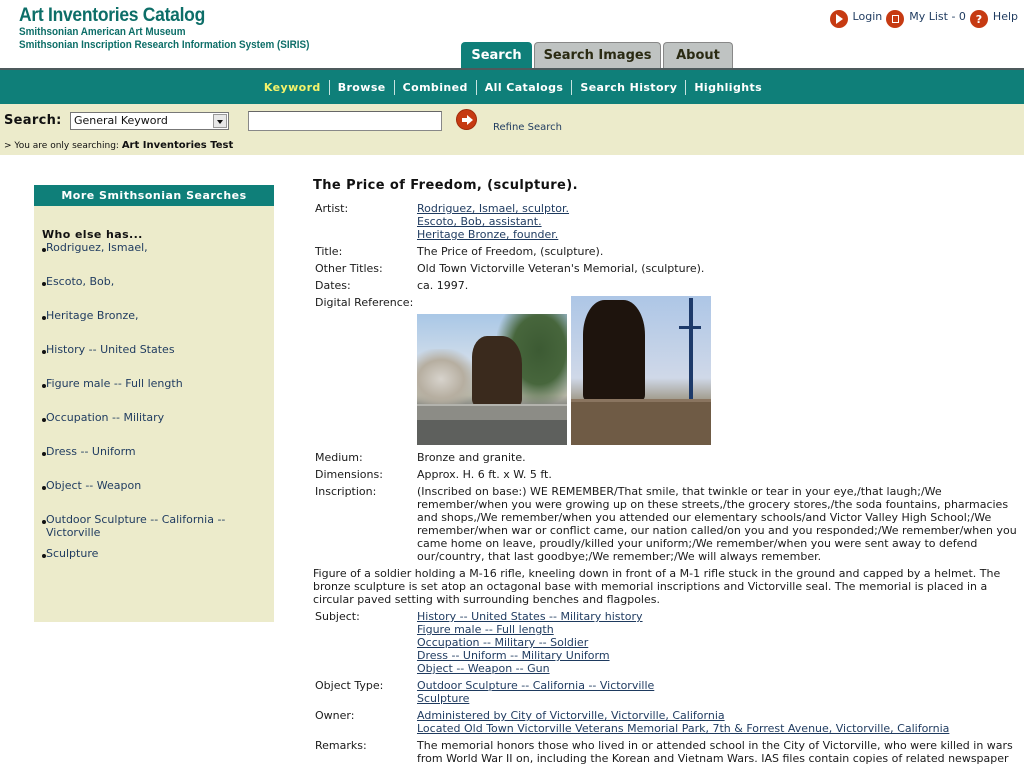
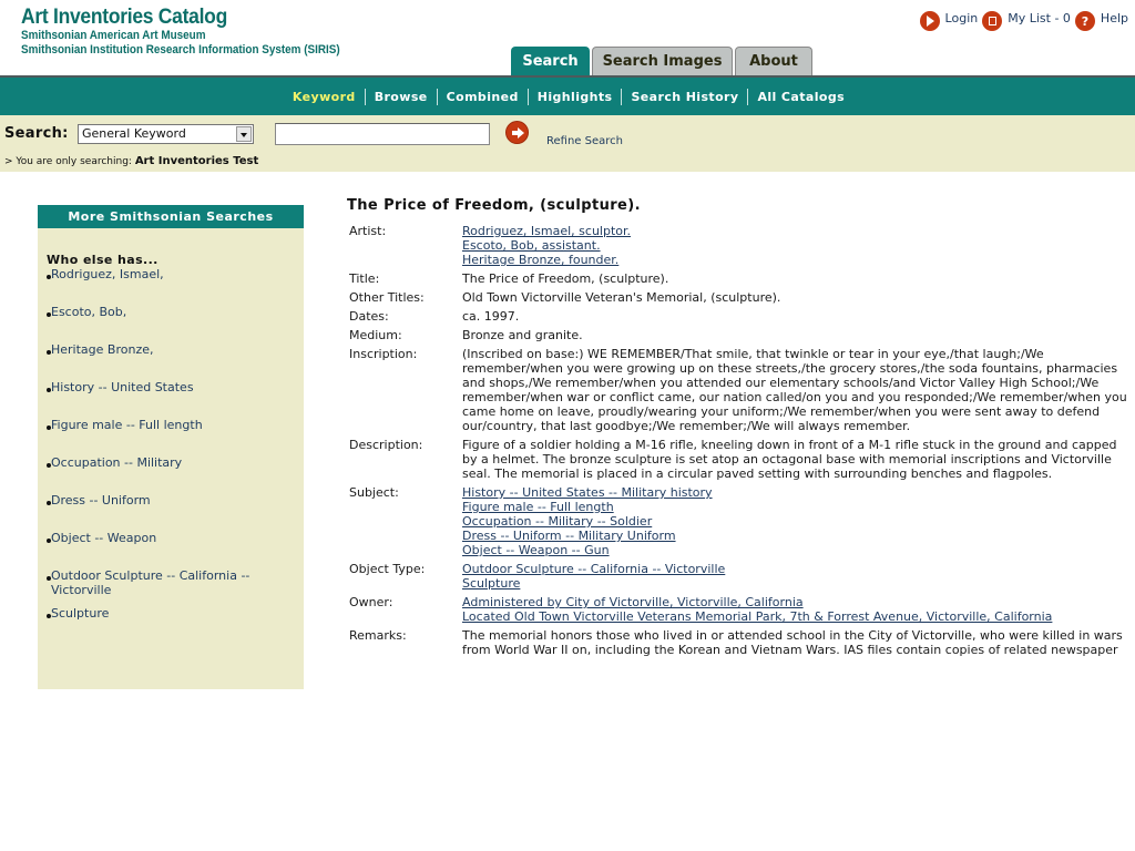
  Art Inventories Catalog
  Smithsonian American Art Museum
- Smithsonian Inscription Research Information System (SIRIS)
+ Smithsonian Institution Research Information System (SIRIS)
  Login
  My List - 0
  ?
  Help
  Search
  Search Images
  About
  Keyword
  Browse
  Combined
- All Catalogs
+ Highlights
  Search History
- Highlights
+ All Catalogs
  Search:
  General Keyword
  Refine Search
  > You are only searching: Art Inventories Test
  More Smithsonian Searches
  Who else has...
  Rodriguez, Ismael,
  Escoto, Bob,
  Heritage Bronze,
  History -- United States
  Figure male -- Full length
  Occupation -- Military
  Dress -- Uniform
  Object -- Weapon
  Outdoor Sculpture -- California -- Victorville
  Sculpture
  The Price of Freedom, (sculpture).
  Artist:
  Rodriguez, Ismael, sculptor.
  Escoto, Bob, assistant.
  Heritage Bronze, founder.
  Title:
  The Price of Freedom, (sculpture).
  Other Titles:
  Old Town Victorville Veteran's Memorial, (sculpture).
  Dates:
  ca. 1997.
- Digital Reference:
  Medium:
  Bronze and granite.
- Dimensions:
- Approx. H. 6 ft. x W. 5 ft.
  Inscription:
- (Inscribed on base:) WE REMEMBER/That smile, that twinkle or tear in your eye,/that laugh;/We remember/when you were growing up on these streets,/the grocery stores,/the soda fountains, pharmacies and shops,/We remember/when you attended our elementary schools/and Victor Valley High School;/We remember/when war or conflict came, our nation called/on you and you responded;/We remember/when you came home on leave, proudly/killed your uniform;/We remember/when you were sent away to defend our/country, that last goodbye;/We remember;/We will always remember.
+ (Inscribed on base:) WE REMEMBER/That smile, that twinkle or tear in your eye,/that laugh;/We remember/when you were growing up on these streets,/the grocery stores,/the soda fountains, pharmacies and shops,/We remember/when you attended our elementary schools/and Victor Valley High School;/We remember/when war or conflict came, our nation called/on you and you responded;/We remember/when you came home on leave, proudly/wearing your uniform;/We remember/when you were sent away to defend our/country, that last goodbye;/We remember;/We will always remember.
+ Description:
  Figure of a soldier holding a M-16 rifle, kneeling down in front of a M-1 rifle stuck in the ground and capped by a helmet. The bronze sculpture is set atop an octagonal base with memorial inscriptions and Victorville seal. The memorial is placed in a circular paved setting with surrounding benches and flagpoles.
  Subject:
  History -- United States -- Military history
  Figure male -- Full length
  Occupation -- Military -- Soldier
  Dress -- Uniform -- Military Uniform
  Object -- Weapon -- Gun
  Object Type:
  Outdoor Sculpture -- California -- Victorville
  Sculpture
  Owner:
  Administered by City of Victorville, Victorville, California
  Located Old Town Victorville Veterans Memorial Park, 7th & Forrest Avenue, Victorville, California
  Remarks:
  The memorial honors those who lived in or attended school in the City of Victorville, who were killed in wars from World War II on, including the Korean and Vietnam Wars. IAS files contain copies of related newspaper
